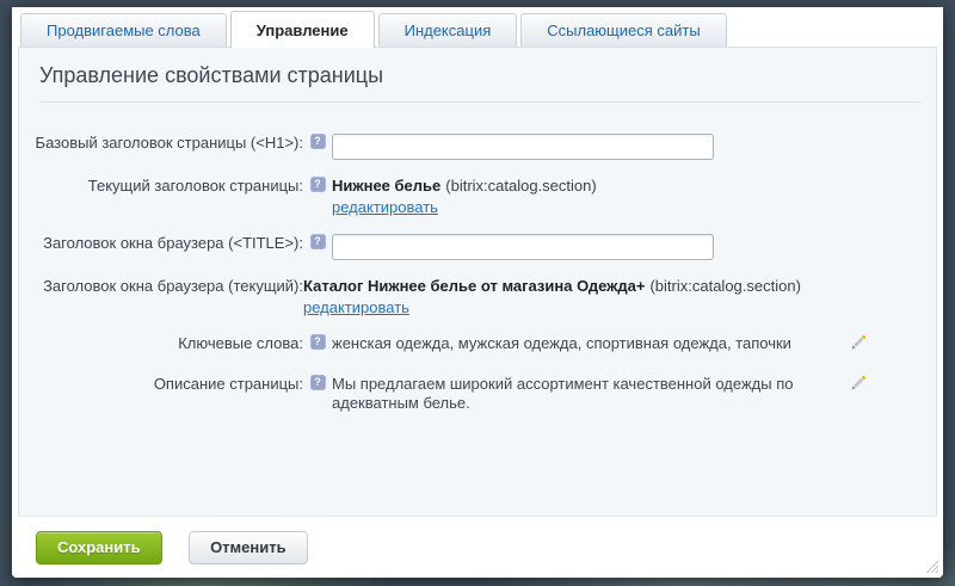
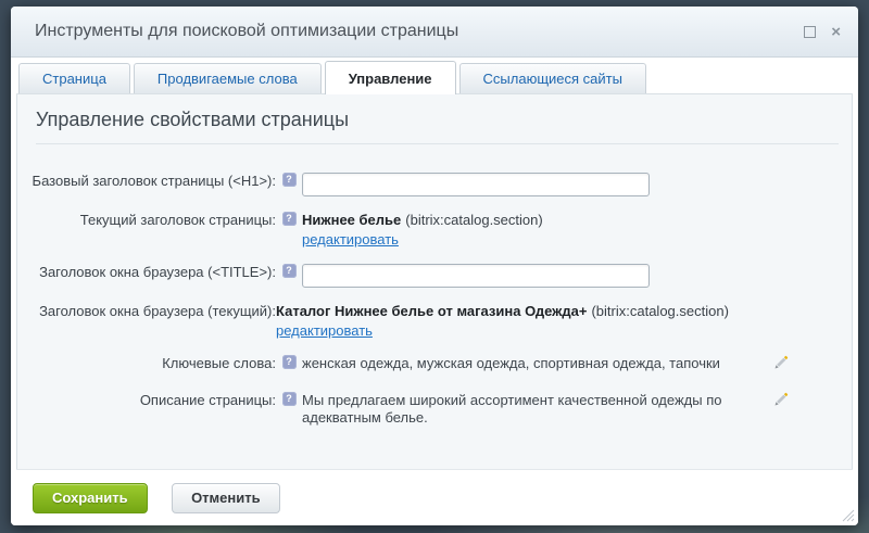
+ Инструменты для поисковой оптимизации страницы
+ ×
+ Страница
  Продвигаемые слова
  Управление
- Индексация
  Ссылающиеся сайты
  Управление свойствами страницы
  Базовый заголовок страницы (<H1>):
  ?
  Текущий заголовок страницы:
  ?
  Нижнее белье (bitrix:catalog.section)
  редактировать
  Заголовок окна браузера (<TITLE>):
  ?
  Заголовок окна браузера (текущий):
  Каталог Нижнее белье от магазина Одежда+ (bitrix:catalog.section)
  редактировать
  Ключевые слова:
  ?
  женская одежда, мужская одежда, спортивная одежда, тапочки
  Описание страницы:
  ?
  Мы предлагаем широкий ассортимент качественной одежды по адекватным белье.
  Сохранить Отменить
